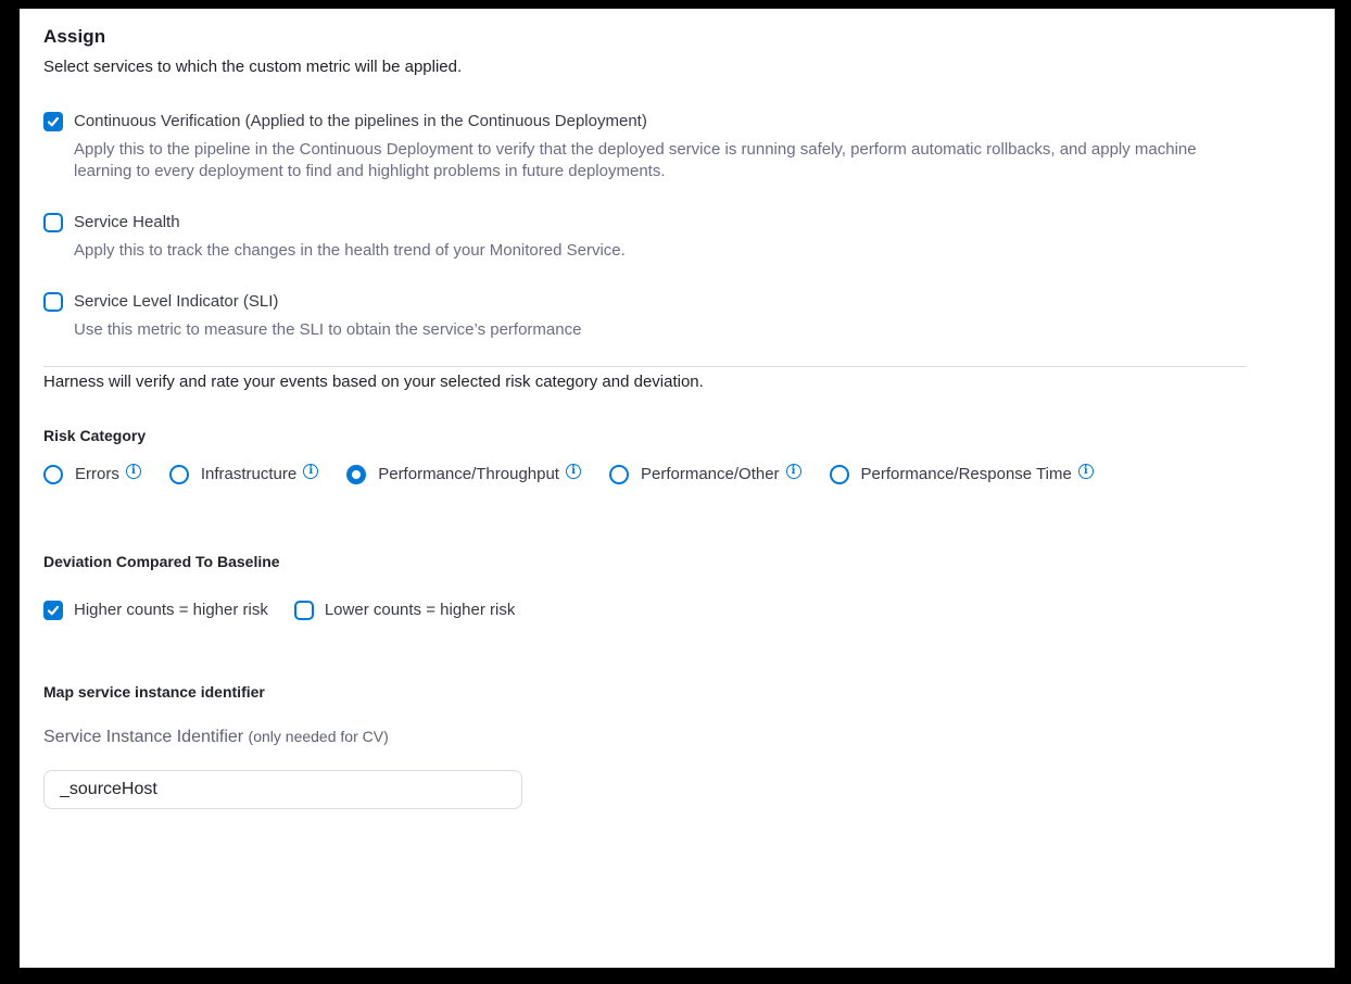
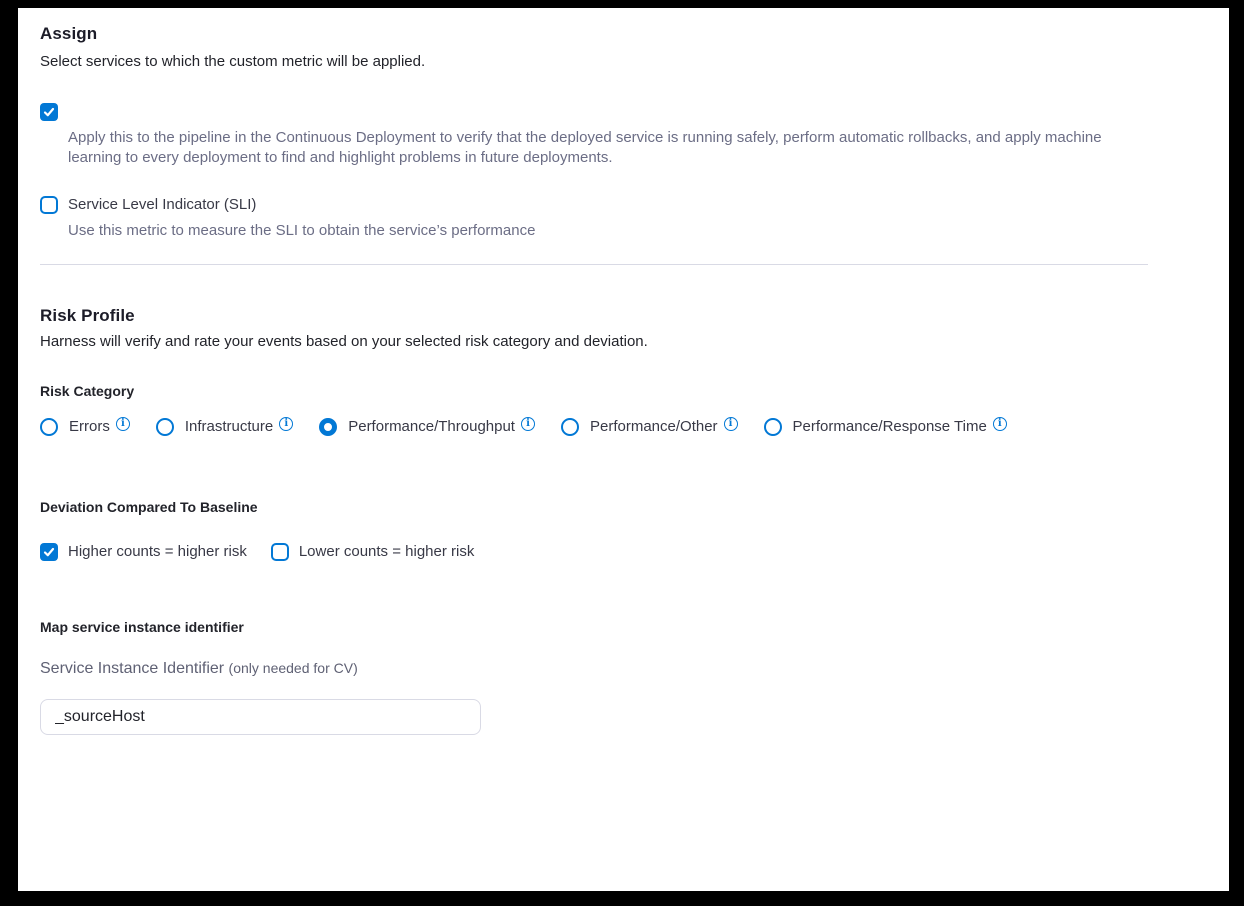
  Assign
  Select services to which the custom metric will be applied.
- Continuous Verification (Applied to the pipelines in the Continuous Deployment)
  Apply this to the pipeline in the Continuous Deployment to verify that the deployed service is running safely, perform automatic rollbacks, and apply machine learning to every deployment to find and highlight problems in future deployments.
- Service Health
- Apply this to track the changes in the health trend of your Monitored Service.
  Service Level Indicator (SLI)
  Use this metric to measure the SLI to obtain the service’s performance
+ Risk Profile
  Harness will verify and rate your events based on your selected risk category and deviation.
  Risk Category
  Errors
  i
  Infrastructure
  i
  Performance/Throughput
  i
  Performance/Other
  i
  Performance/Response Time
  i
  Deviation Compared To Baseline
  Higher counts = higher risk
  Lower counts = higher risk
  Map service instance identifier
  Service Instance Identifier (only needed for CV)
  _sourceHost
